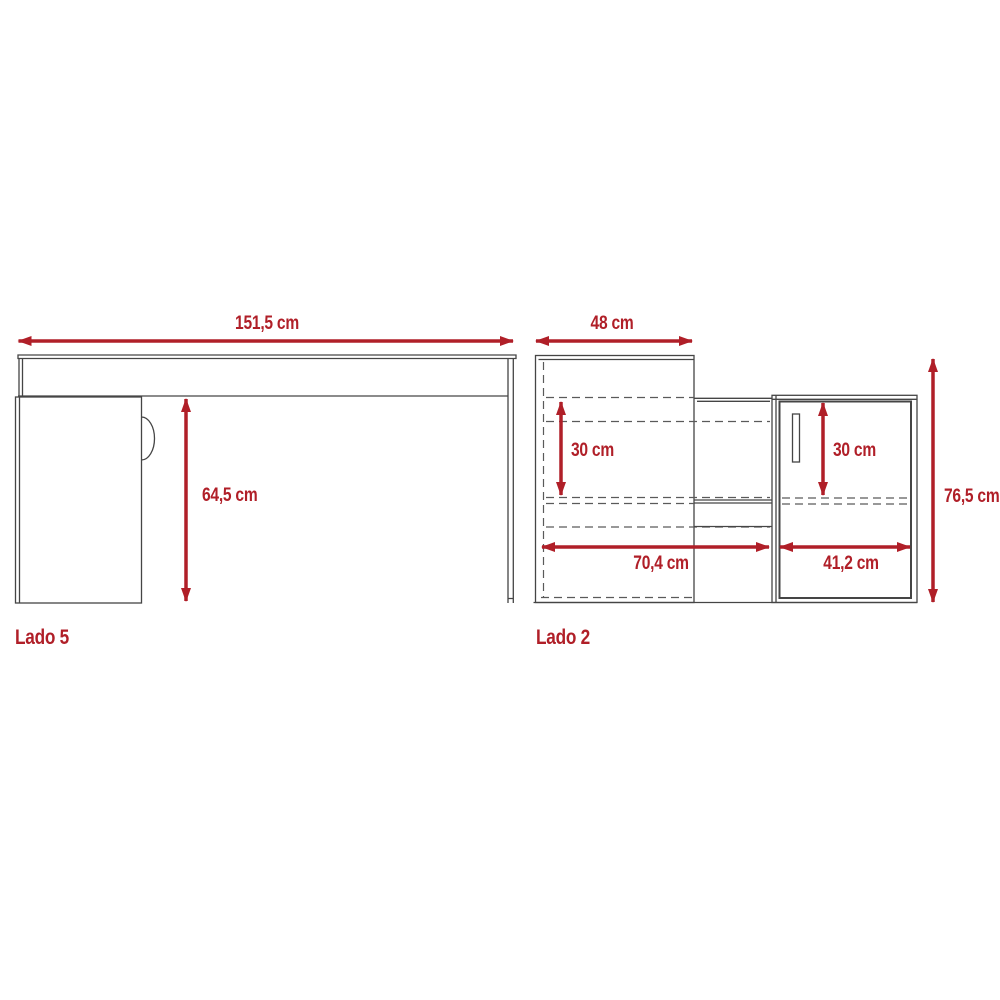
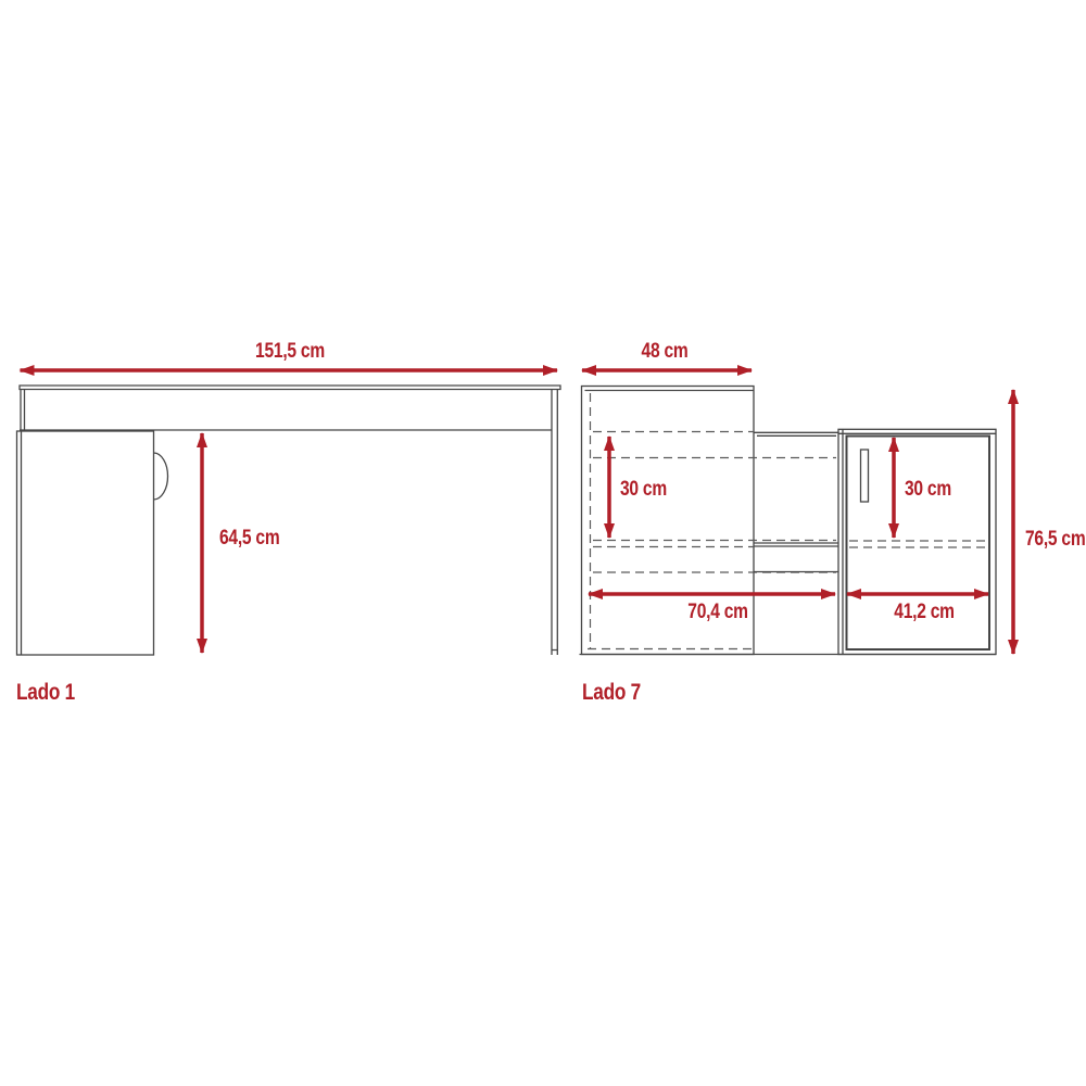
  151,5 cm
  64,5 cm
  48 cm
  30 cm
  30 cm
  70,4 cm
  41,2 cm
  76,5 cm
- Lado 5
+ Lado 1
- Lado 2
+ Lado 7
